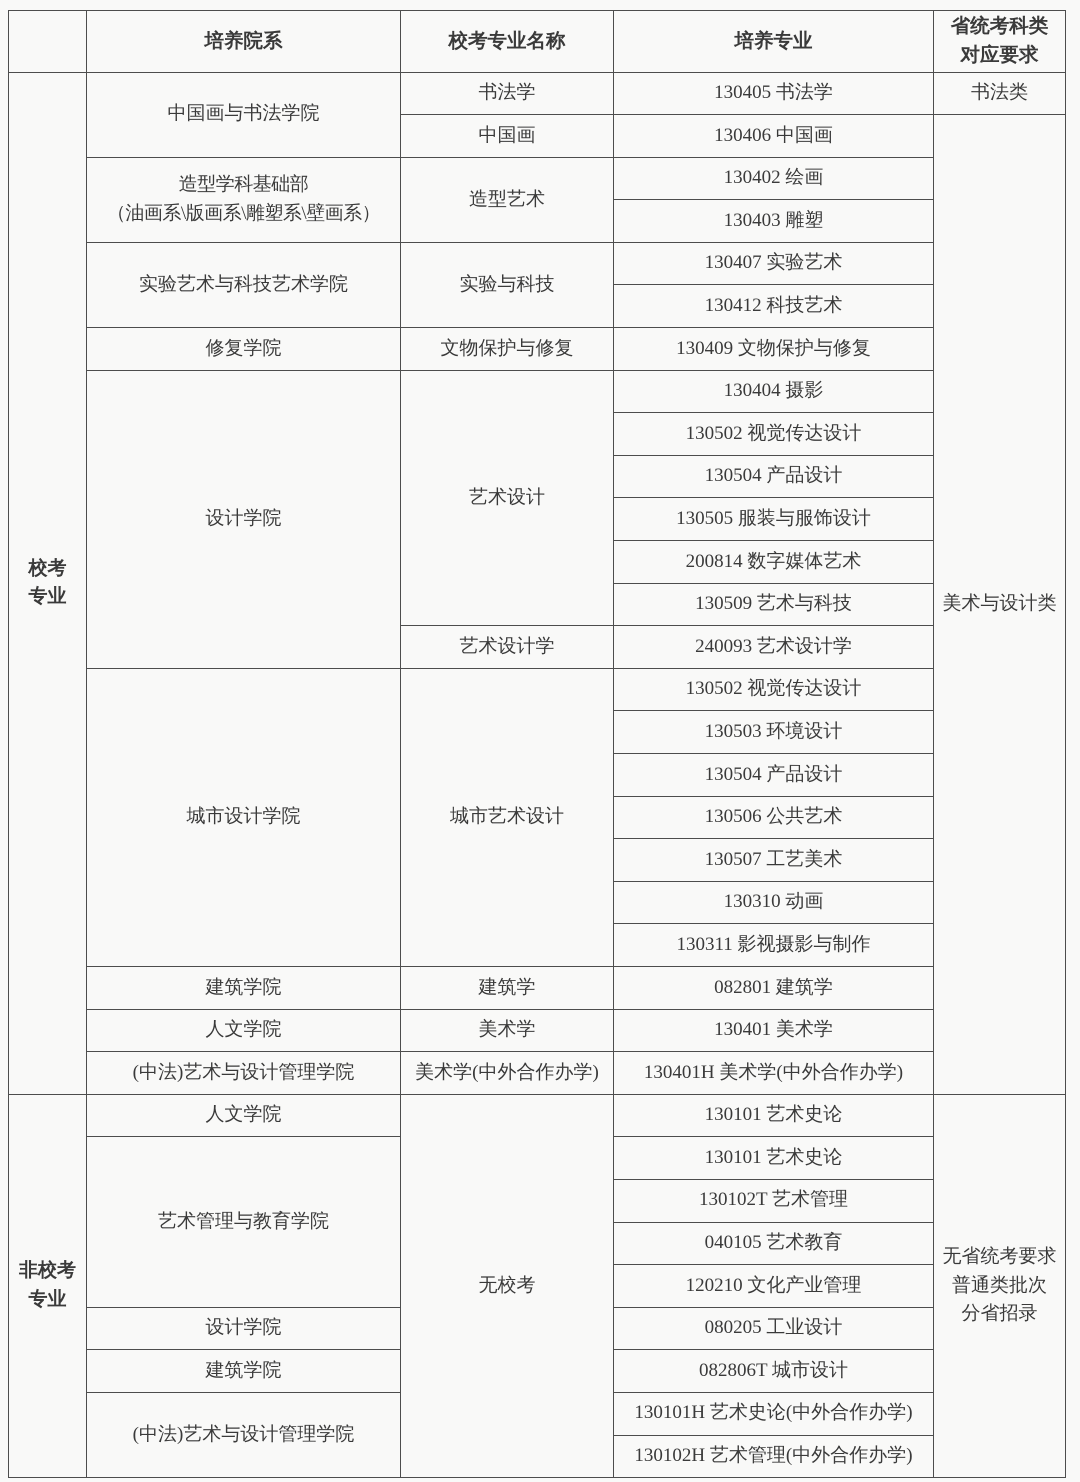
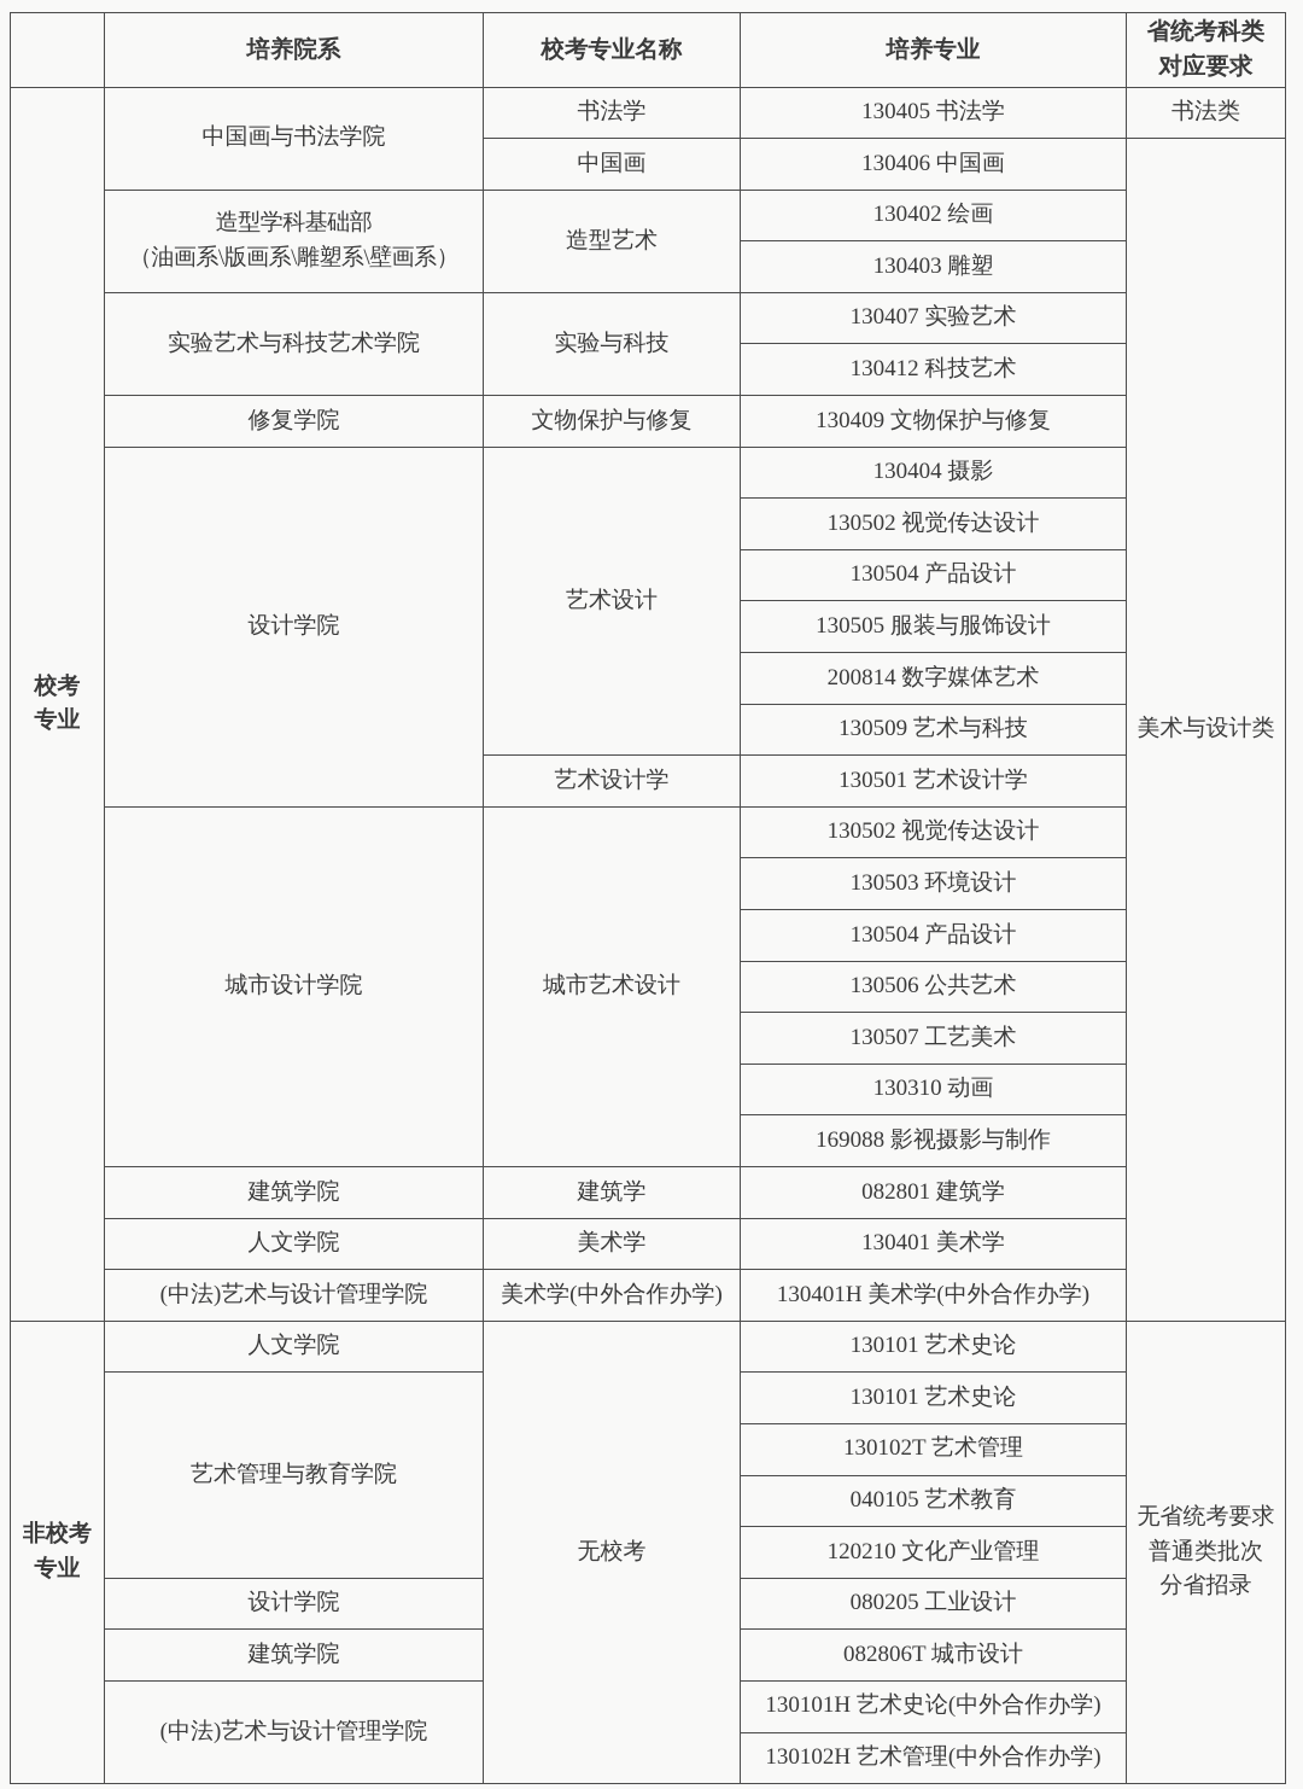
  	培养院系	校考专业名称	培养专业	省统考科类 对应要求
  校考 专业	中国画与书法学院	书法学	130405 书法学	书法类
  中国画	130406 中国画	美术与设计类
  造型学科基础部 （油画系\版画系\雕塑系\壁画系）	造型艺术	130402 绘画
  130403 雕塑
  实验艺术与科技艺术学院	实验与科技	130407 实验艺术
  130412 科技艺术
  修复学院	文物保护与修复	130409 文物保护与修复
  设计学院	艺术设计	130404 摄影
  130502 视觉传达设计
  130504 产品设计
  130505 服装与服饰设计
  200814 数字媒体艺术
  130509 艺术与科技
- 艺术设计学	240093 艺术设计学
+ 艺术设计学	130501 艺术设计学
  城市设计学院	城市艺术设计	130502 视觉传达设计
  130503 环境设计
  130504 产品设计
  130506 公共艺术
  130507 工艺美术
  130310 动画
- 130311 影视摄影与制作
+ 169088 影视摄影与制作
  建筑学院	建筑学	082801 建筑学
  人文学院	美术学	130401 美术学
  (中法)艺术与设计管理学院	美术学(中外合作办学)	130401H 美术学(中外合作办学)
  非校考 专业	人文学院	无校考	130101 艺术史论	无省统考要求 普通类批次 分省招录
  艺术管理与教育学院	130101 艺术史论
  130102T 艺术管理
  040105 艺术教育
  120210 文化产业管理
  设计学院	080205 工业设计
  建筑学院	082806T 城市设计
  (中法)艺术与设计管理学院	130101H 艺术史论(中外合作办学)
  130102H 艺术管理(中外合作办学)
